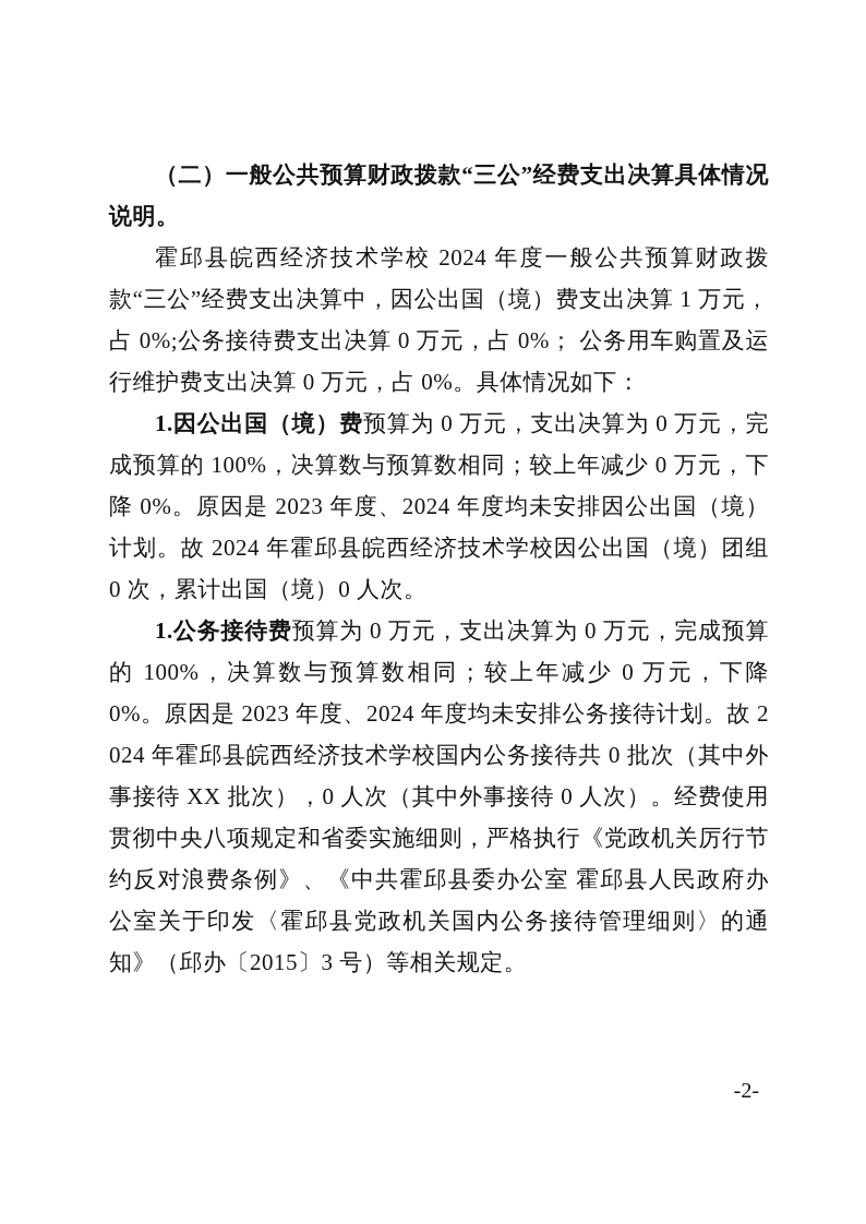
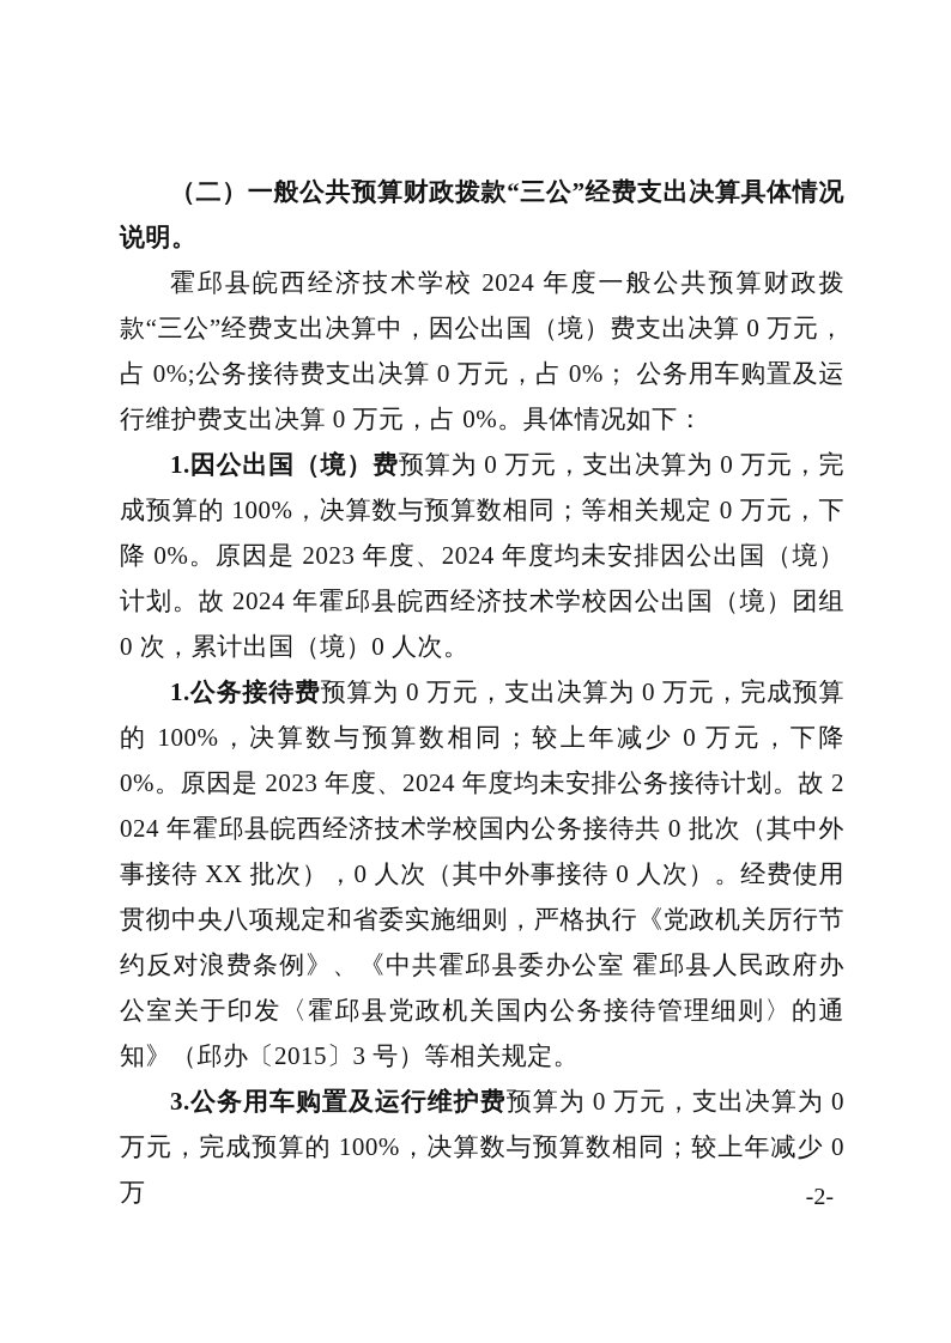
  （二）一般公共预算财政拨款“三公”经费支出决算具体情况说明。
- 霍邱县皖西经济技术学校 2024 年度一般公共预算财政拨款“三公”经费支出决算中，因公出国（境）费支出决算 1 万元，占 0%;公务接待费支出决算 0 万元，占 0%； 公务用车购置及运行维护费支出决算 0 万元，占 0%。具体情况如下：
+ 霍邱县皖西经济技术学校 2024 年度一般公共预算财政拨款“三公”经费支出决算中，因公出国（境）费支出决算 0 万元，占 0%;公务接待费支出决算 0 万元，占 0%； 公务用车购置及运行维护费支出决算 0 万元，占 0%。具体情况如下：
- 1.因公出国（境）费预算为 0 万元，支出决算为 0 万元，完成预算的 100%，决算数与预算数相同；较上年减少 0 万元，下降 0%。原因是 2023 年度、2024 年度均未安排因公出国（境）计划。故 2024 年霍邱县皖西经济技术学校因公出国（境）团组 0 次，累计出国（境）0 人次。
+ 1.因公出国（境）费预算为 0 万元，支出决算为 0 万元，完成预算的 100%，决算数与预算数相同；等相关规定 0 万元，下降 0%。原因是 2023 年度、2024 年度均未安排因公出国（境）计划。故 2024 年霍邱县皖西经济技术学校因公出国（境）团组 0 次，累计出国（境）0 人次。
  1.公务接待费预算为 0 万元，支出决算为 0 万元，完成预算的 100%，决算数与预算数相同；较上年减少 0 万元，下降 0%。原因是 2023 年度、2024 年度均未安排公务接待计划。故 2024 年霍邱县皖西经济技术学校国内公务接待共 0 批次（其中外事接待 XX 批次），0 人次（其中外事接待 0 人次）。经费使用贯彻中央八项规定和省委实施细则，严格执行《党政机关厉行节约反对浪费条例》、《中共霍邱县委办公室 霍邱县人民政府办公室关于印发〈霍邱县党政机关国内公务接待管理细则〉的通知》（邱办〔2015〕3 号）等相关规定。
+ 3.公务用车购置及运行维护费预算为 0 万元，支出决算为 0 万元，完成预算的 100%，决算数与预算数相同；较上年减少 0 万
  -2-
